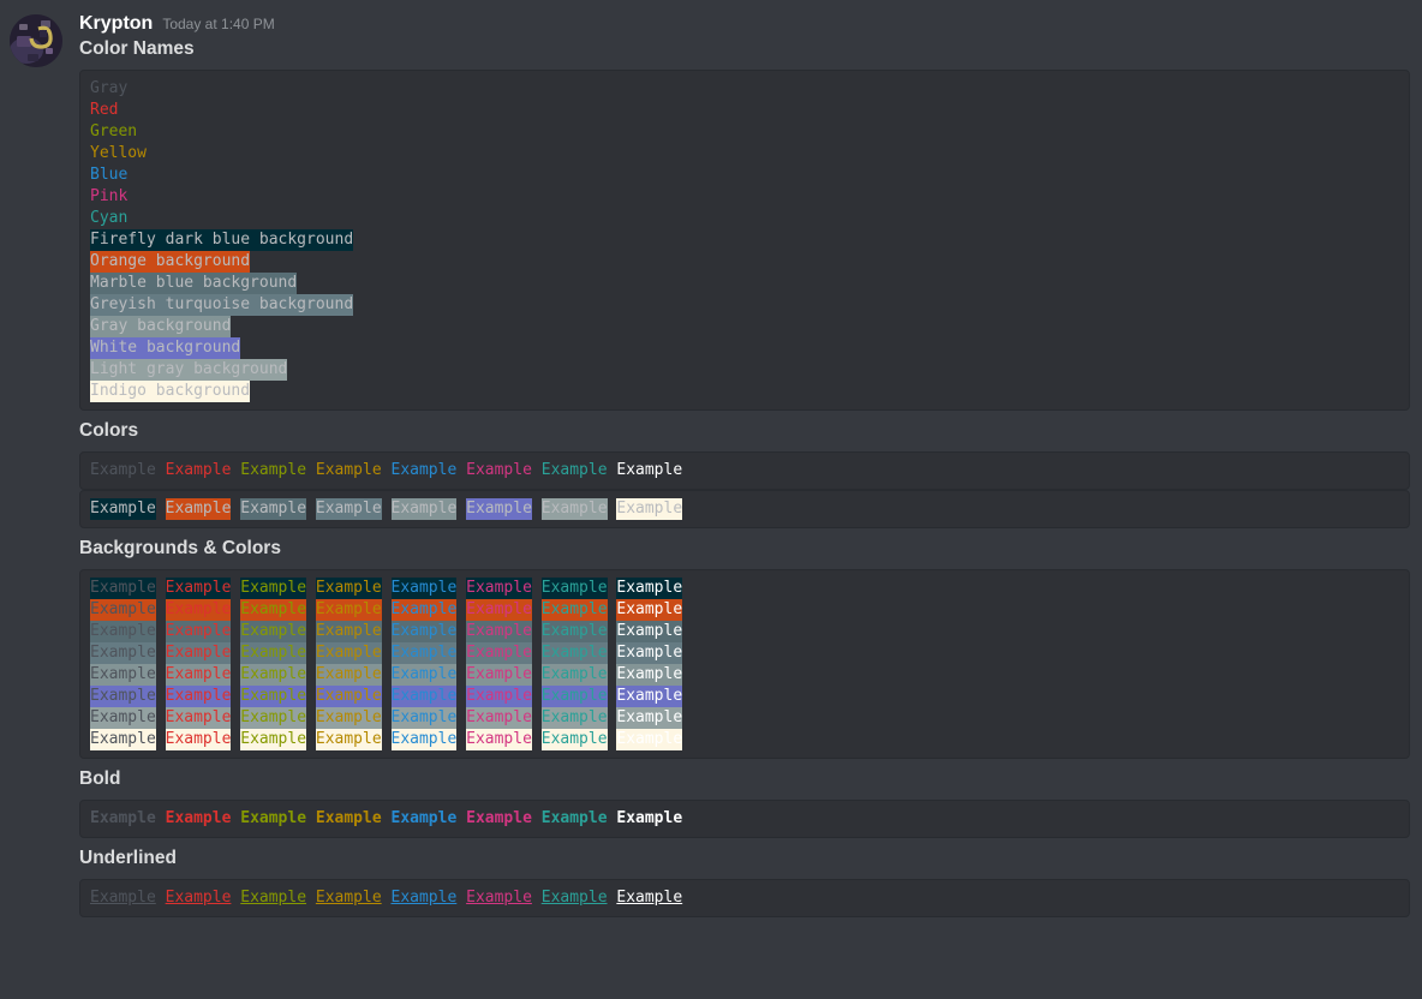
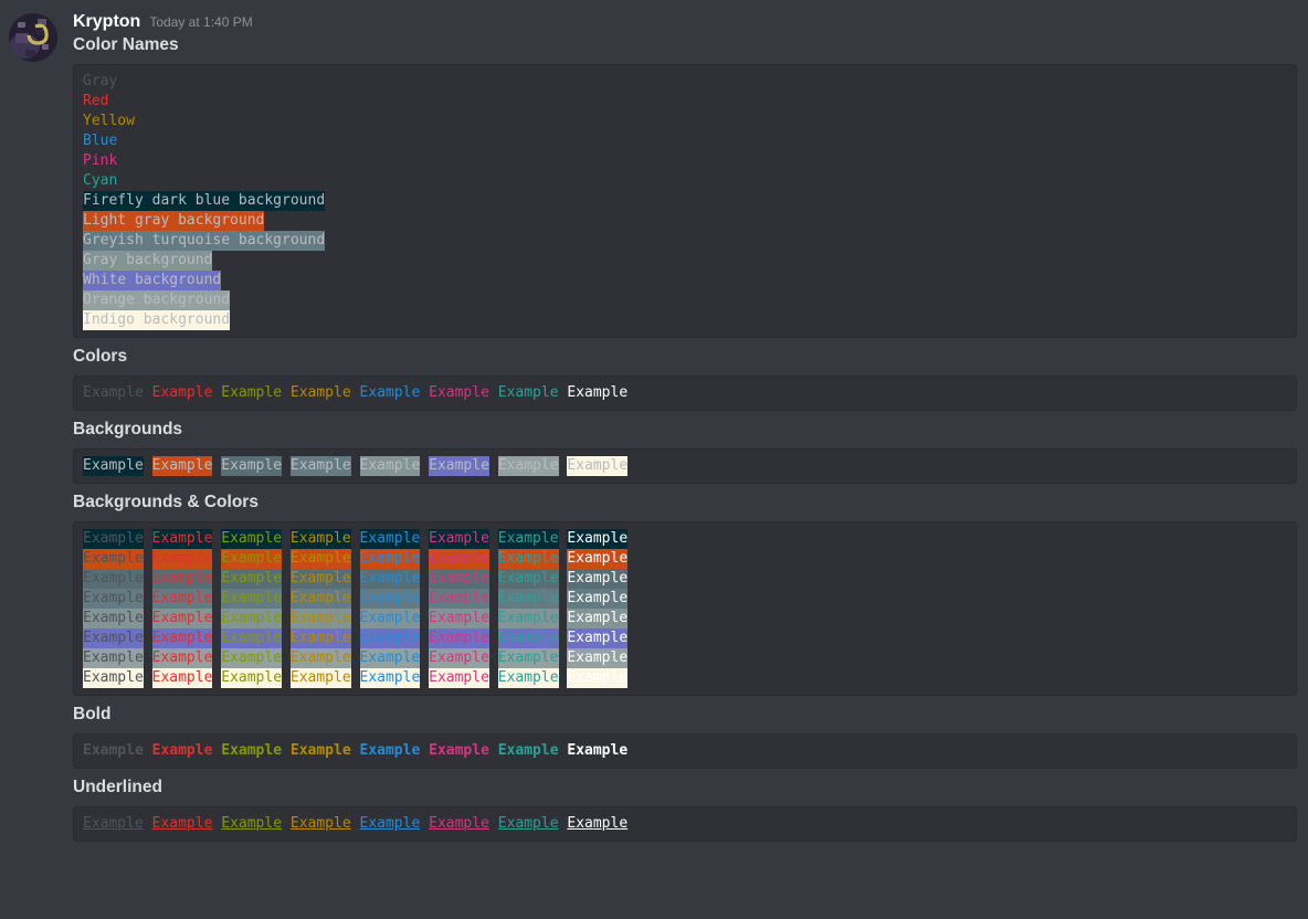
  Krypton
  Today at 1:40 PM
  Color Names
  Gray
  Red
- Green
  Yellow
  Blue
  Pink
  Cyan
  Firefly dark blue background
- Orange background
+ Light gray background
- Marble blue background
  Greyish turquoise background
  Gray background
  White background
- Light gray background
+ Orange background
  Indigo background
  Colors
  Example Example Example Example Example Example Example Example
+ Backgrounds
  Example Example Example Example Example Example Example Example
  Backgrounds & Colors
  Example Example Example Example Example Example Example Example
  Example Example Example Example Example Example Example Example
  Example Example Example Example Example Example Example Example
  Example Example Example Example Example Example Example Example
  Example Example Example Example Example Example Example Example
  Example Example Example Example Example Example Example Example
  Example Example Example Example Example Example Example Example
  Example Example Example Example Example Example Example Example
  Bold
  Example Example Example Example Example Example Example Example
  Underlined
  Example Example Example Example Example Example Example Example
